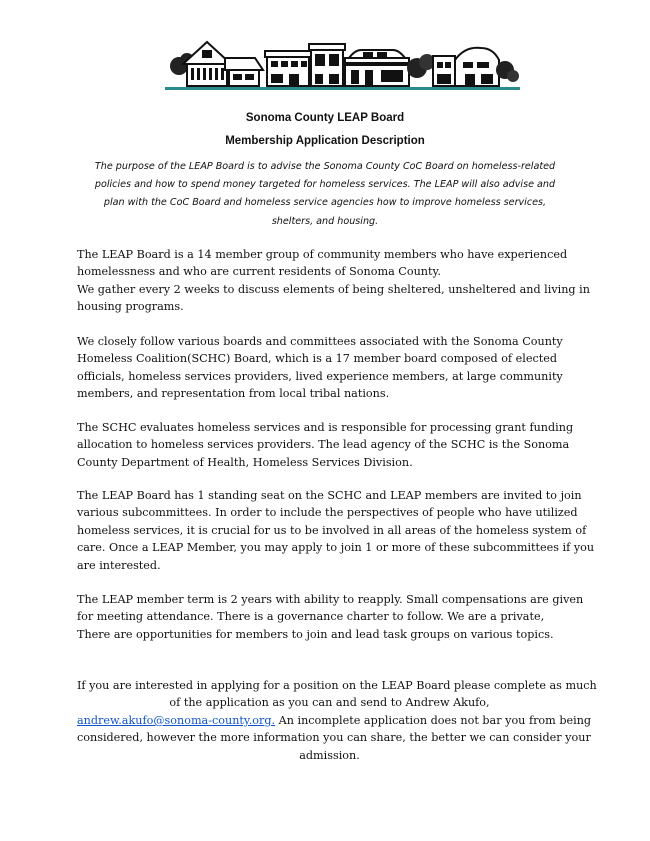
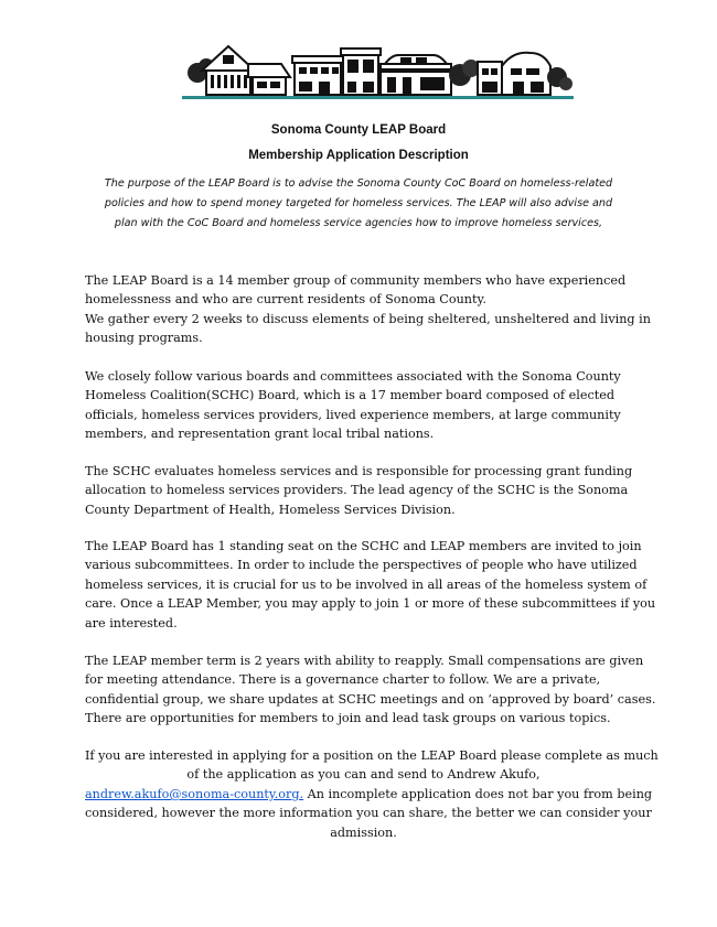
  Sonoma County LEAP Board
  Membership Application Description
  The purpose of the LEAP Board is to advise the Sonoma County CoC Board on homeless-related
  policies and how to spend money targeted for homeless services. The LEAP will also advise and
  plan with the CoC Board and homeless service agencies how to improve homeless services,
- shelters, and housing.
  The LEAP Board is a 14 member group of community members who have experienced
  homelessness and who are current residents of Sonoma County.
  We gather every 2 weeks to discuss elements of being sheltered, unsheltered and living in
  housing programs.
  We closely follow various boards and committees associated with the Sonoma County
  Homeless Coalition(SCHC) Board, which is a 17 member board composed of elected
  officials, homeless services providers, lived experience members, at large community
- members, and representation from local tribal nations.
+ members, and representation grant local tribal nations.
  The SCHC evaluates homeless services and is responsible for processing grant funding
  allocation to homeless services providers. The lead agency of the SCHC is the Sonoma
  County Department of Health, Homeless Services Division.
  The LEAP Board has 1 standing seat on the SCHC and LEAP members are invited to join
  various subcommittees. In order to include the perspectives of people who have utilized
  homeless services, it is crucial for us to be involved in all areas of the homeless system of
  care. Once a LEAP Member, you may apply to join 1 or more of these subcommittees if you
  are interested.
  The LEAP member term is 2 years with ability to reapply. Small compensations are given
  for meeting attendance. There is a governance charter to follow. We are a private,
+ confidential group, we share updates at SCHC meetings and on ‘approved by board’ cases.
  There are opportunities for members to join and lead task groups on various topics.
  If you are interested in applying for a position on the LEAP Board please complete as much
  of the application as you can and send to Andrew Akufo,
  andrew.akufo@sonoma-county.org. An incomplete application does not bar you from being
  considered, however the more information you can share, the better we can consider your
  admission.
